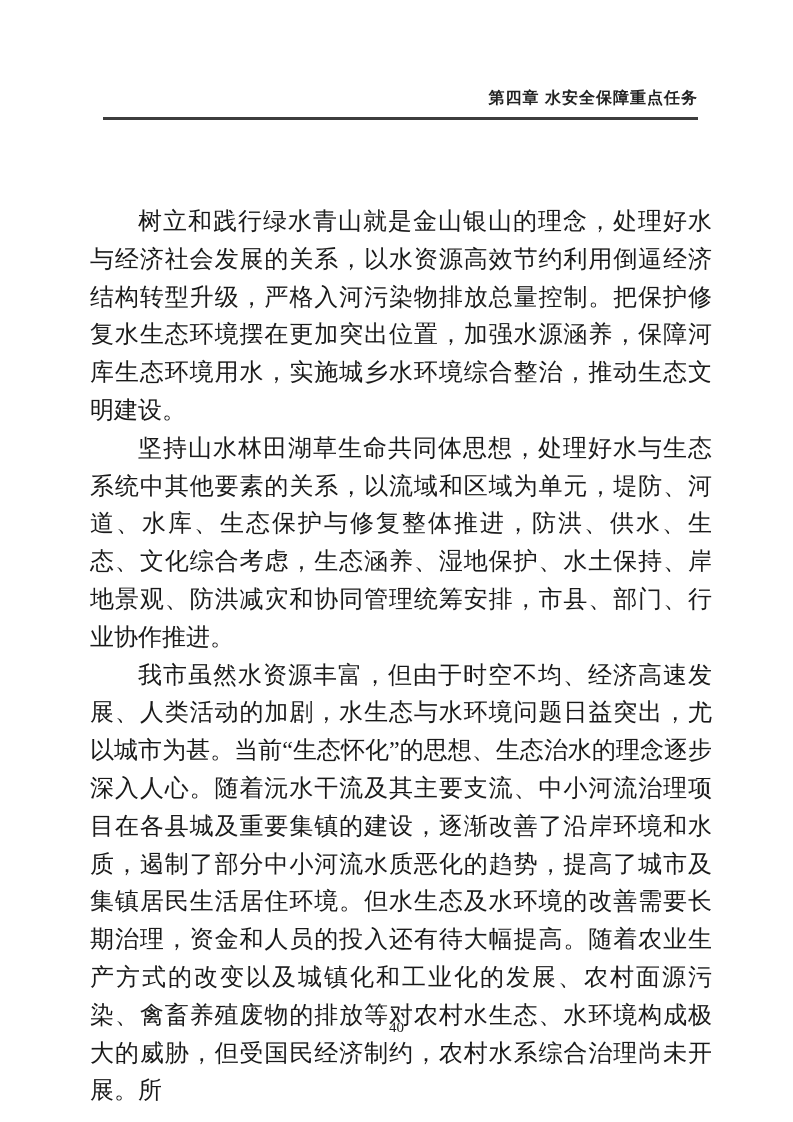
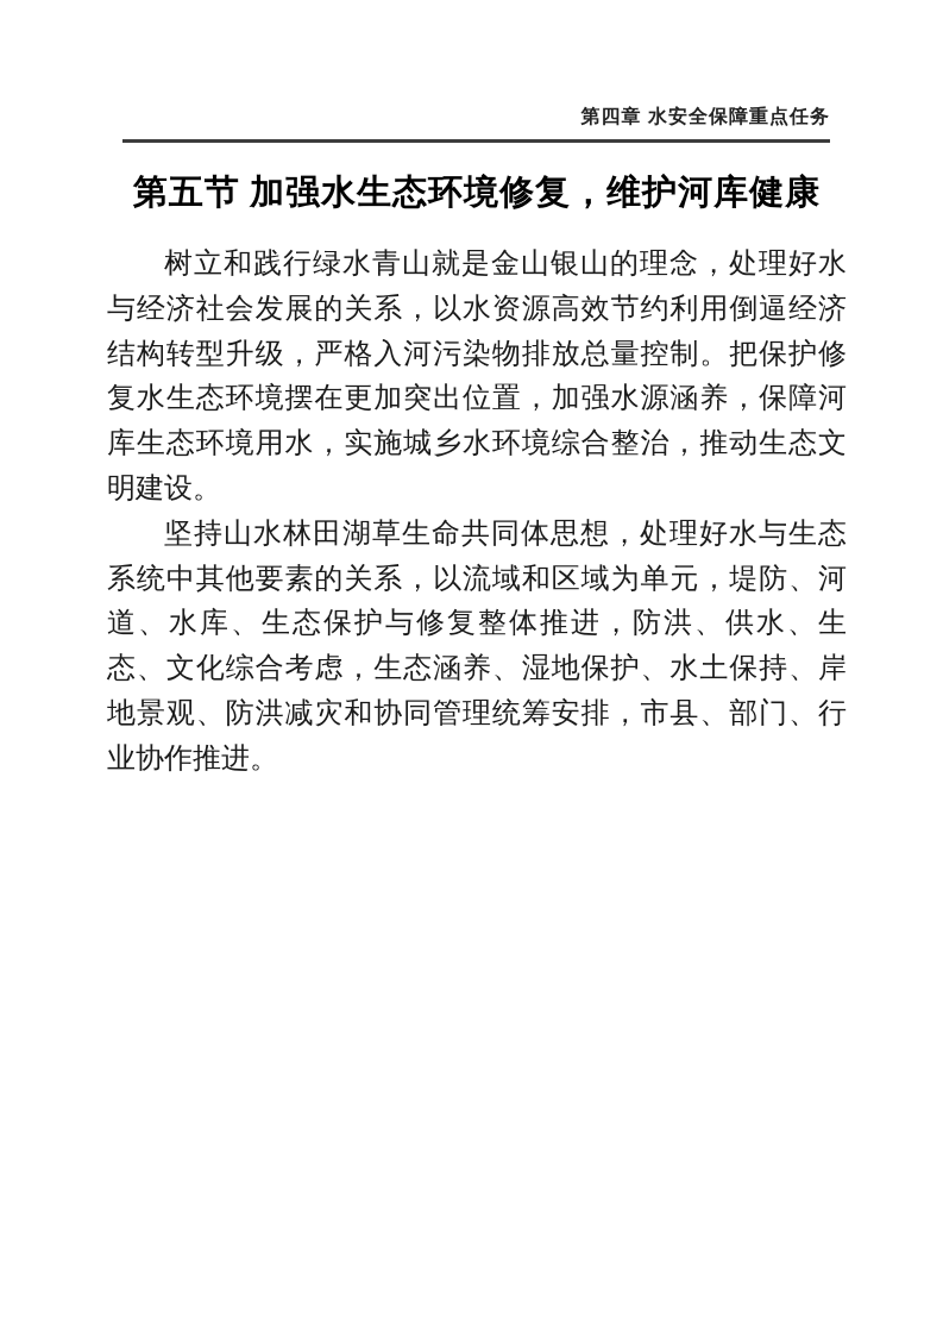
  第四章 水安全保障重点任务
+ 第五节 加强水生态环境修复，维护河库健康
  树立和践行绿水青山就是金山银山的理念，处理好水与经济社会发展的关系，以水资源高效节约利用倒逼经济结构转型升级，严格入河污染物排放总量控制。把保护修复水生态环境摆在更加突出位置，加强水源涵养，保障河库生态环境用水，实施城乡水环境综合整治，推动生态文明建设。
  坚持山水林田湖草生命共同体思想，处理好水与生态系统中其他要素的关系，以流域和区域为单元，堤防、河道、水库、生态保护与修复整体推进，防洪、供水、生态、文化综合考虑，生态涵养、湿地保护、水土保持、岸地景观、防洪减灾和协同管理统筹安排，市县、部门、行业协作推进。
- 我市虽然水资源丰富，但由于时空不均、经济高速发展、人类活动的加剧，水生态与水环境问题日益突出，尤以城市为甚。当前“生态怀化”的思想、生态治水的理念逐步深入人心。随着沅水干流及其主要支流、中小河流治理项目在各县城及重要集镇的建设，逐渐改善了沿岸环境和水质，遏制了部分中小河流水质恶化的趋势，提高了城市及集镇居民生活居住环境。但水生态及水环境的改善需要长期治理，资金和人员的投入还有待大幅提高。随着农业生产方式的改变以及城镇化和工业化的发展、农村面源污染、禽畜养殖废物的排放等对农村水生态、水环境构成极大的威胁，但受国民经济制约，农村水系综合治理尚未开展。所
- 40
